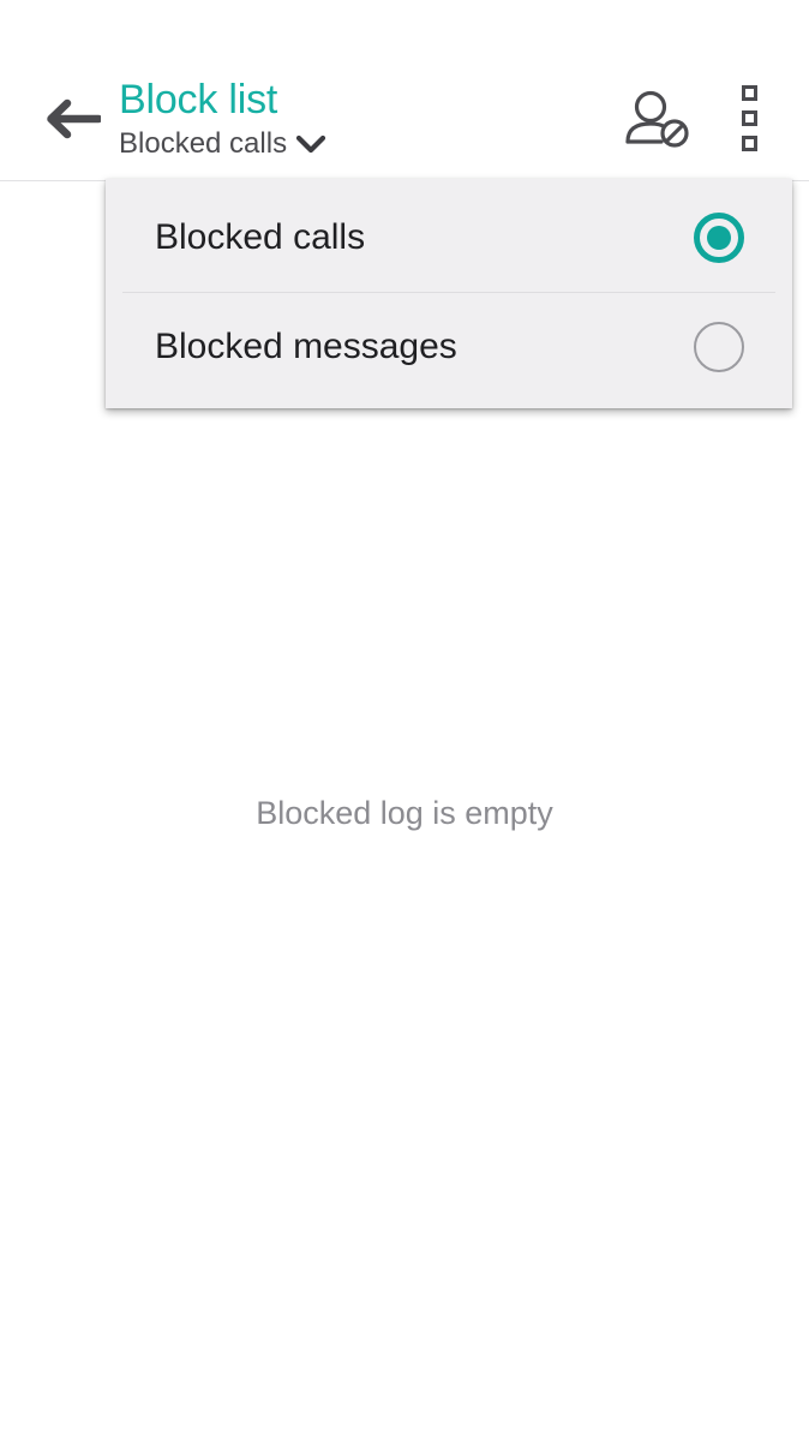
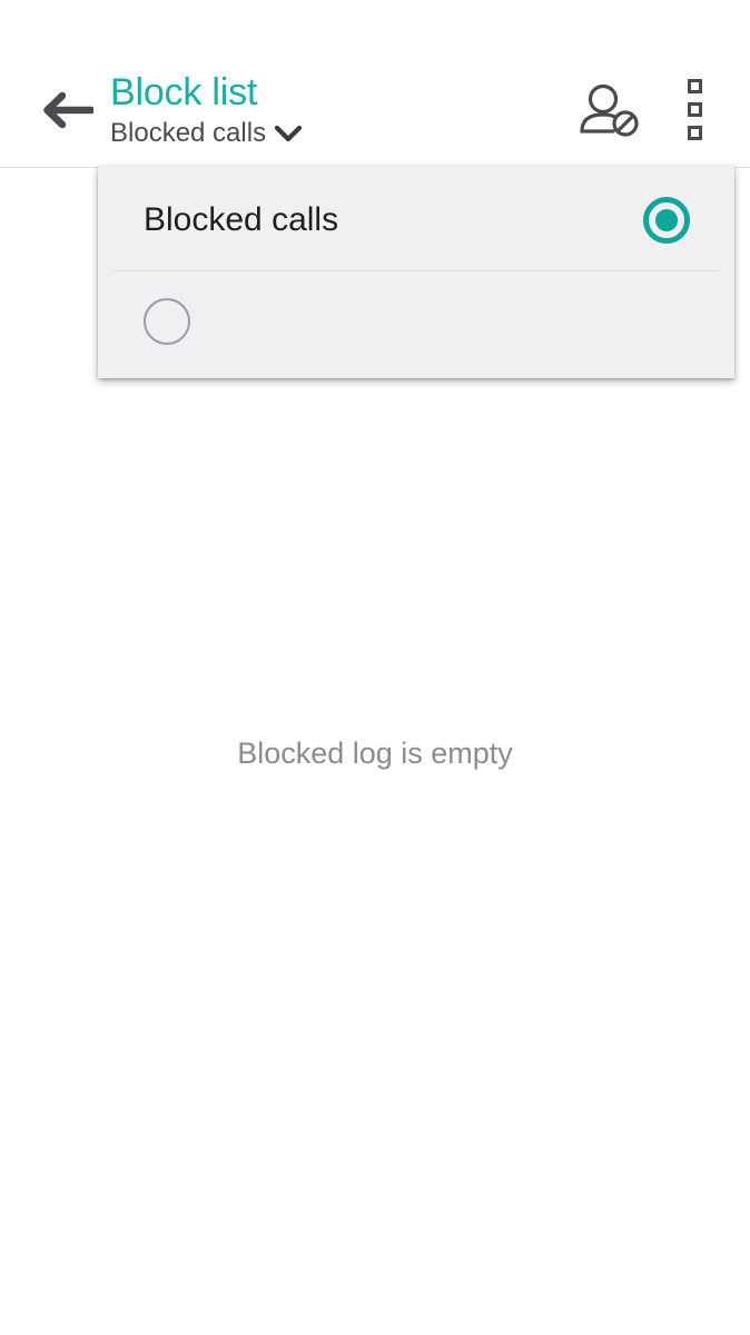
  Block list
  Blocked calls
  Blocked log is empty
  Blocked calls
- Blocked messages
